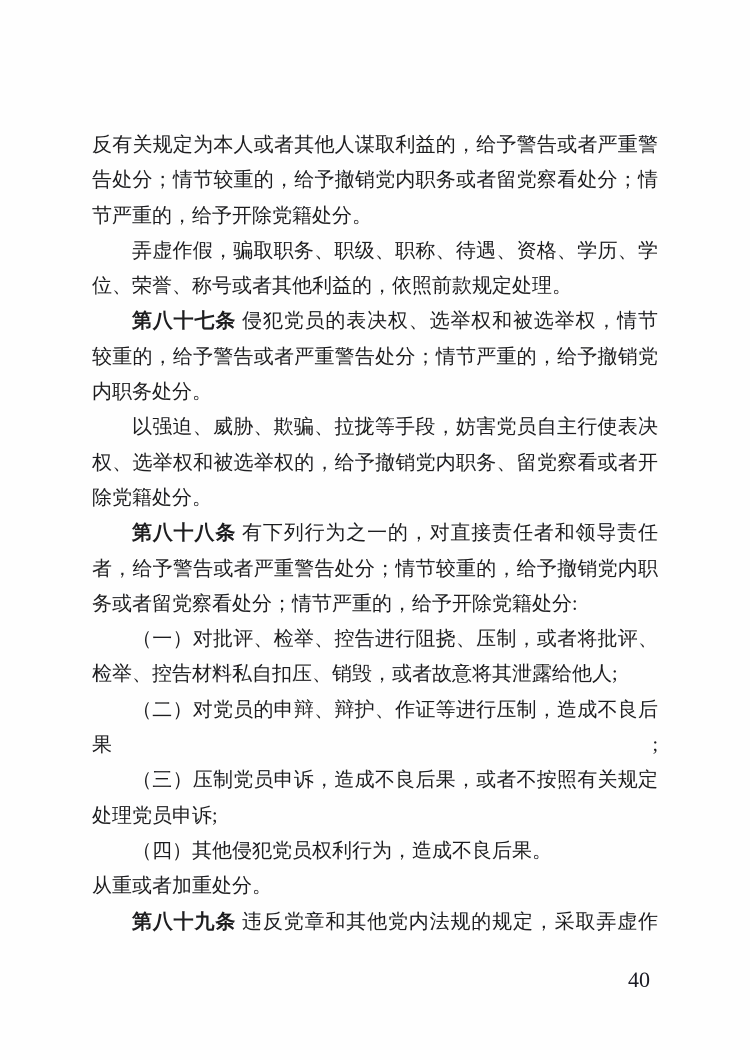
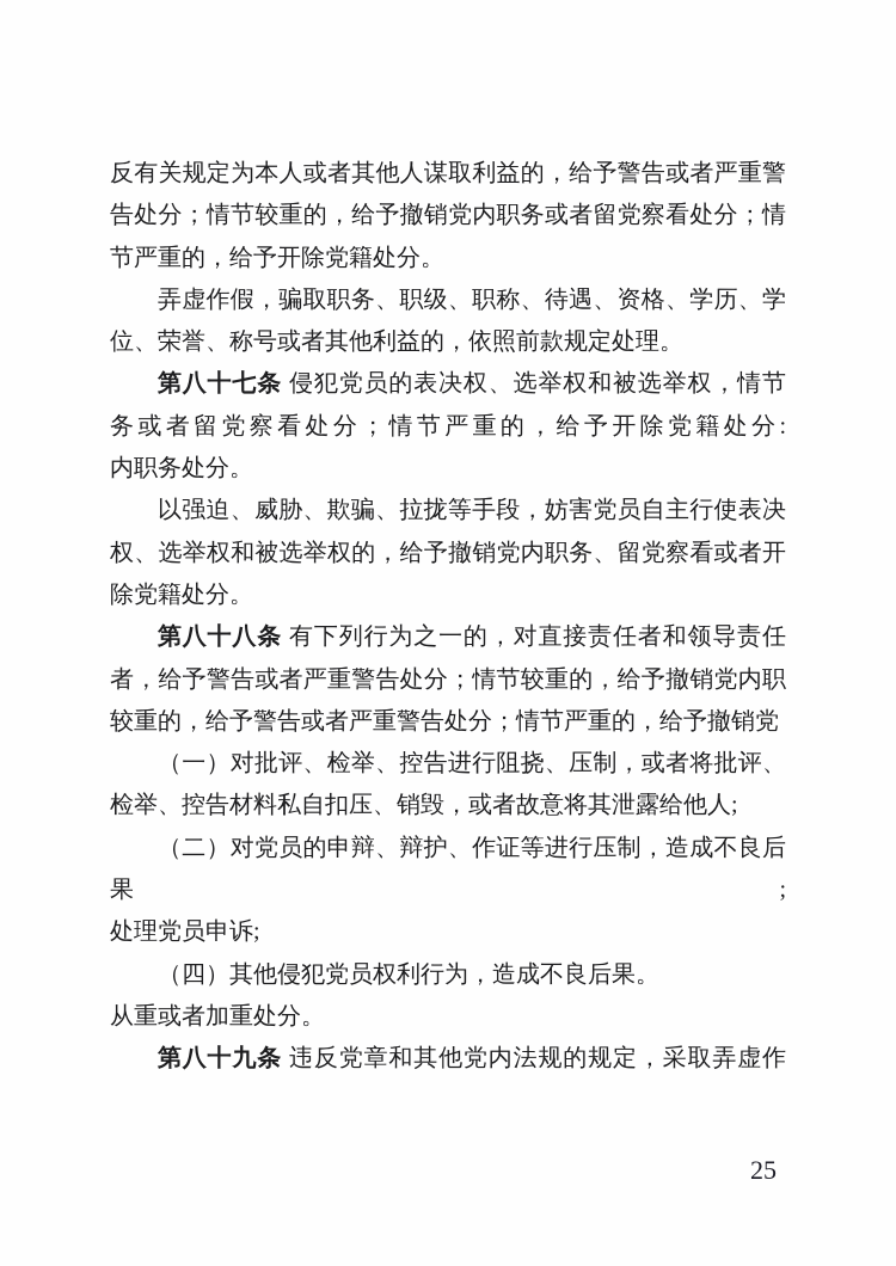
  反有关规定为本人或者其他人谋取利益的，给予警告或者严重警
  告处分；情节较重的，给予撤销党内职务或者留党察看处分；情
  节严重的，给予开除党籍处分。
  弄虚作假，骗取职务、职级、职称、待遇、资格、学历、学
  位、荣誉、称号或者其他利益的，依照前款规定处理。
  第八十七条 侵犯党员的表决权、选举权和被选举权，情节
- 较重的，给予警告或者严重警告处分；情节严重的，给予撤销党
+ 务或者留党察看处分；情节严重的，给予开除党籍处分:
  内职务处分。
  以强迫、威胁、欺骗、拉拢等手段，妨害党员自主行使表决
  权、选举权和被选举权的，给予撤销党内职务、留党察看或者开
  除党籍处分。
  第八十八条 有下列行为之一的，对直接责任者和领导责任
  者，给予警告或者严重警告处分；情节较重的，给予撤销党内职
- 务或者留党察看处分；情节严重的，给予开除党籍处分:
+ 较重的，给予警告或者严重警告处分；情节严重的，给予撤销党
  （一）对批评、检举、控告进行阻挠、压制，或者将批评、
  检举、控告材料私自扣压、销毁，或者故意将其泄露给他人;
  （二）对党员的申辩、辩护、作证等进行压制，造成不良后果;
- （三）压制党员申诉，造成不良后果，或者不按照有关规定
  处理党员申诉;
  （四）其他侵犯党员权利行为，造成不良后果。
  从重或者加重处分。
  第八十九条 违反党章和其他党内法规的规定，采取弄虚作
- 40
+ 25
